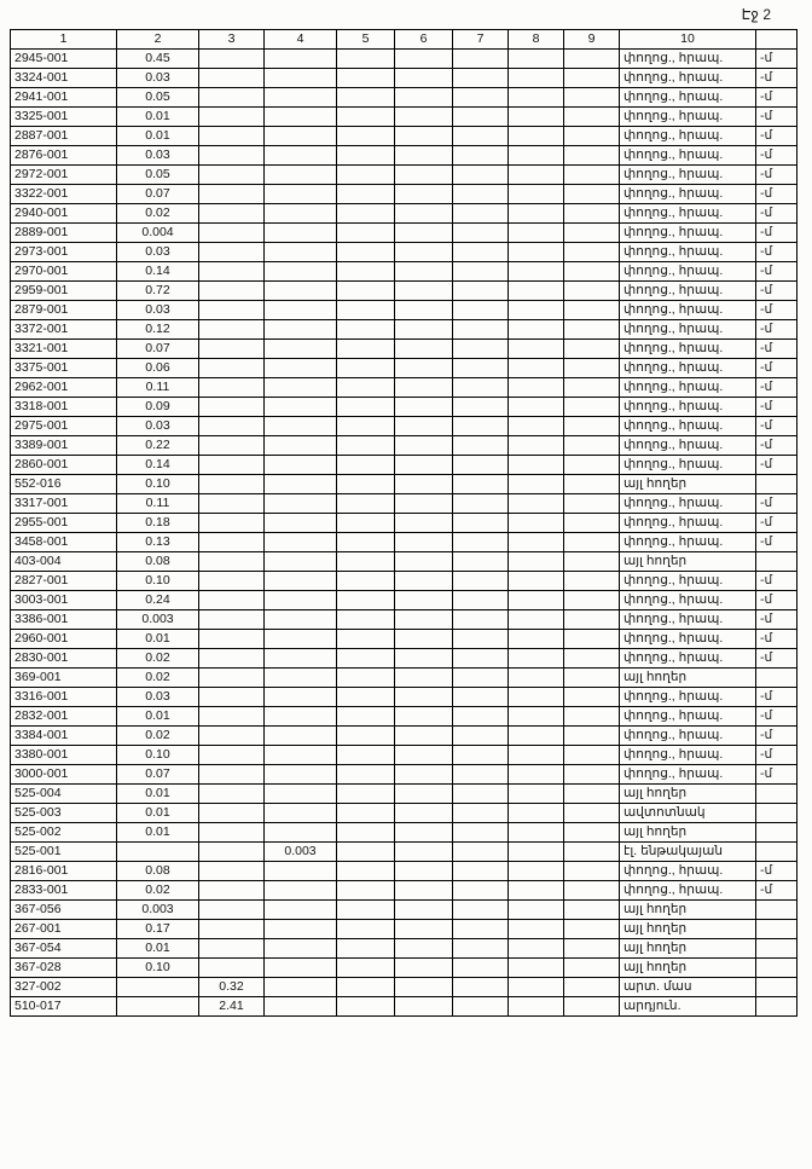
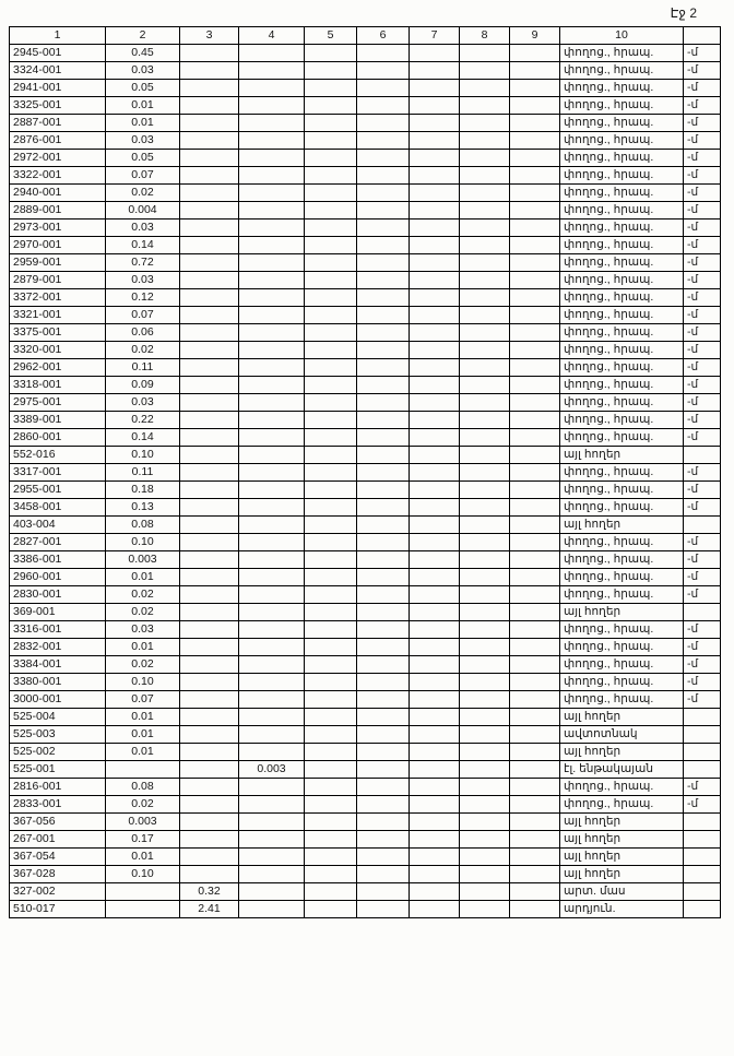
  Էջ 2
  1	2	3	4	5	6	7	8	9	10
  2945-001	0.45								փողոց., հրապ.	-մ
  3324-001	0.03								փողոց., հրապ.	-մ
  2941-001	0.05								փողոց., հրապ.	-մ
  3325-001	0.01								փողոց., հրապ.	-մ
  2887-001	0.01								փողոց., հրապ.	-մ
  2876-001	0.03								փողոց., հրապ.	-մ
  2972-001	0.05								փողոց., հրապ.	-մ
  3322-001	0.07								փողոց., հրապ.	-մ
  2940-001	0.02								փողոց., հրապ.	-մ
  2889-001	0.004								փողոց., հրապ.	-մ
  2973-001	0.03								փողոց., հրապ.	-մ
  2970-001	0.14								փողոց., հրապ.	-մ
  2959-001	0.72								փողոց., հրապ.	-մ
  2879-001	0.03								փողոց., հրապ.	-մ
  3372-001	0.12								փողոց., հրապ.	-մ
  3321-001	0.07								փողոց., հրապ.	-մ
  3375-001	0.06								փողոց., հրապ.	-մ
+ 3320-001	0.02								փողոց., հրապ.	-մ
  2962-001	0.11								փողոց., հրապ.	-մ
  3318-001	0.09								փողոց., հրապ.	-մ
  2975-001	0.03								փողոց., հրապ.	-մ
  3389-001	0.22								փողոց., հրապ.	-մ
  2860-001	0.14								փողոց., հրապ.	-մ
  552-016	0.10								այլ հողեր
  3317-001	0.11								փողոց., հրապ.	-մ
  2955-001	0.18								փողոց., հրապ.	-մ
  3458-001	0.13								փողոց., հրապ.	-մ
  403-004	0.08								այլ հողեր
  2827-001	0.10								փողոց., հրապ.	-մ
- 3003-001	0.24								փողոց., հրապ.	-մ
  3386-001	0.003								փողոց., հրապ.	-մ
  2960-001	0.01								փողոց., հրապ.	-մ
  2830-001	0.02								փողոց., հրապ.	-մ
  369-001	0.02								այլ հողեր
  3316-001	0.03								փողոց., հրապ.	-մ
  2832-001	0.01								փողոց., հրապ.	-մ
  3384-001	0.02								փողոց., հրապ.	-մ
  3380-001	0.10								փողոց., հրապ.	-մ
  3000-001	0.07								փողոց., հրապ.	-մ
  525-004	0.01								այլ հողեր
  525-003	0.01								ավտոտնակ
  525-002	0.01								այլ հողեր
  525-001			0.003						էլ. ենթակայան
  2816-001	0.08								փողոց., հրապ.	-մ
  2833-001	0.02								փողոց., հրապ.	-մ
  367-056	0.003								այլ հողեր
  267-001	0.17								այլ հողեր
  367-054	0.01								այլ հողեր
  367-028	0.10								այլ հողեր
  327-002		0.32							արտ. մաս
  510-017		2.41							արդյուն.
